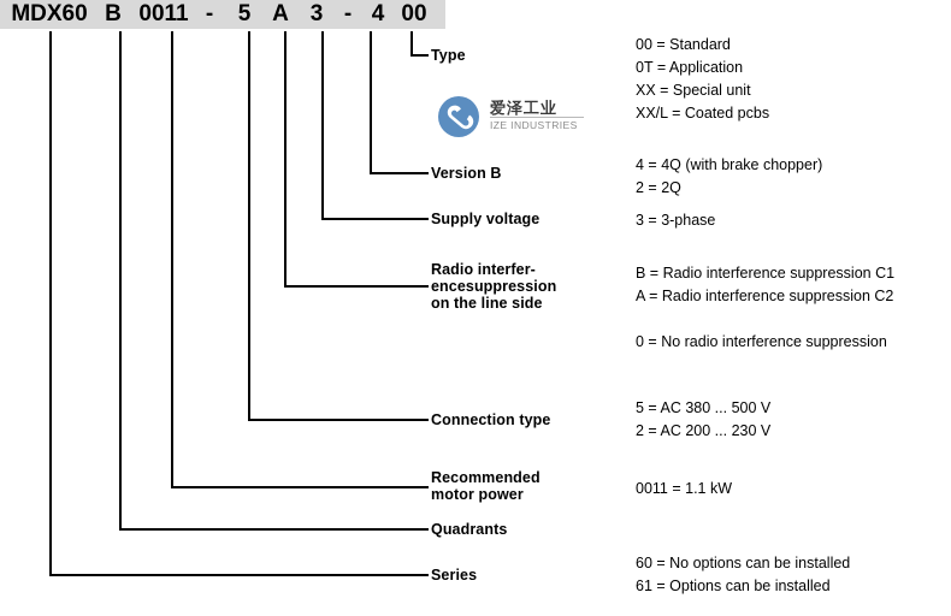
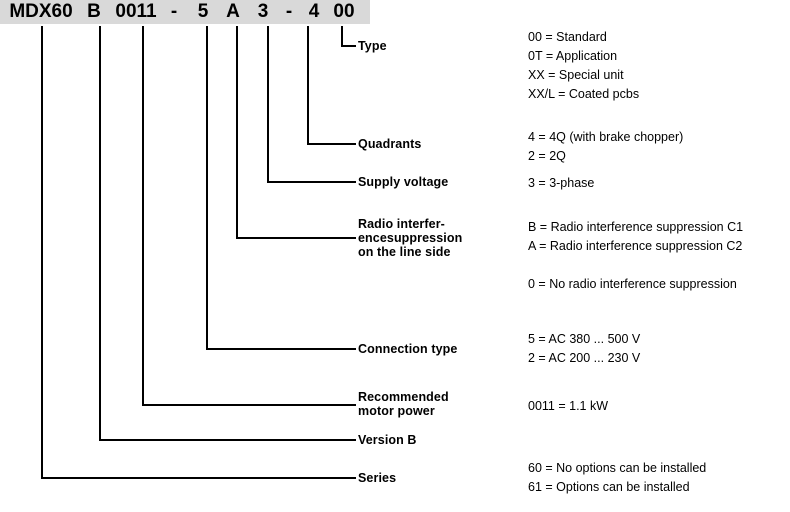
  MDX60
  B
  0011
  -
  5
  A
  3
  -
  4
  00
  Type
- Version B
+ Quadrants
  Supply voltage
  Radio interfer-
  encesuppression
  on the line side
  Connection type
  Recommended
  motor power
- Quadrants
+ Version B
  Series
  00 = Standard
  0T = Application
  XX = Special unit
  XX/L = Coated pcbs
  4 = 4Q (with brake chopper)
  2 = 2Q
  3 = 3-phase
  B = Radio interference suppression C1
  A = Radio interference suppression C2
  0 = No radio interference suppression
  5 = AC 380 ... 500 V
  2 = AC 200 ... 230 V
  0011 = 1.1 kW
  60 = No options can be installed
  61 = Options can be installed
- 爱泽工业
- IZE INDUSTRIES
